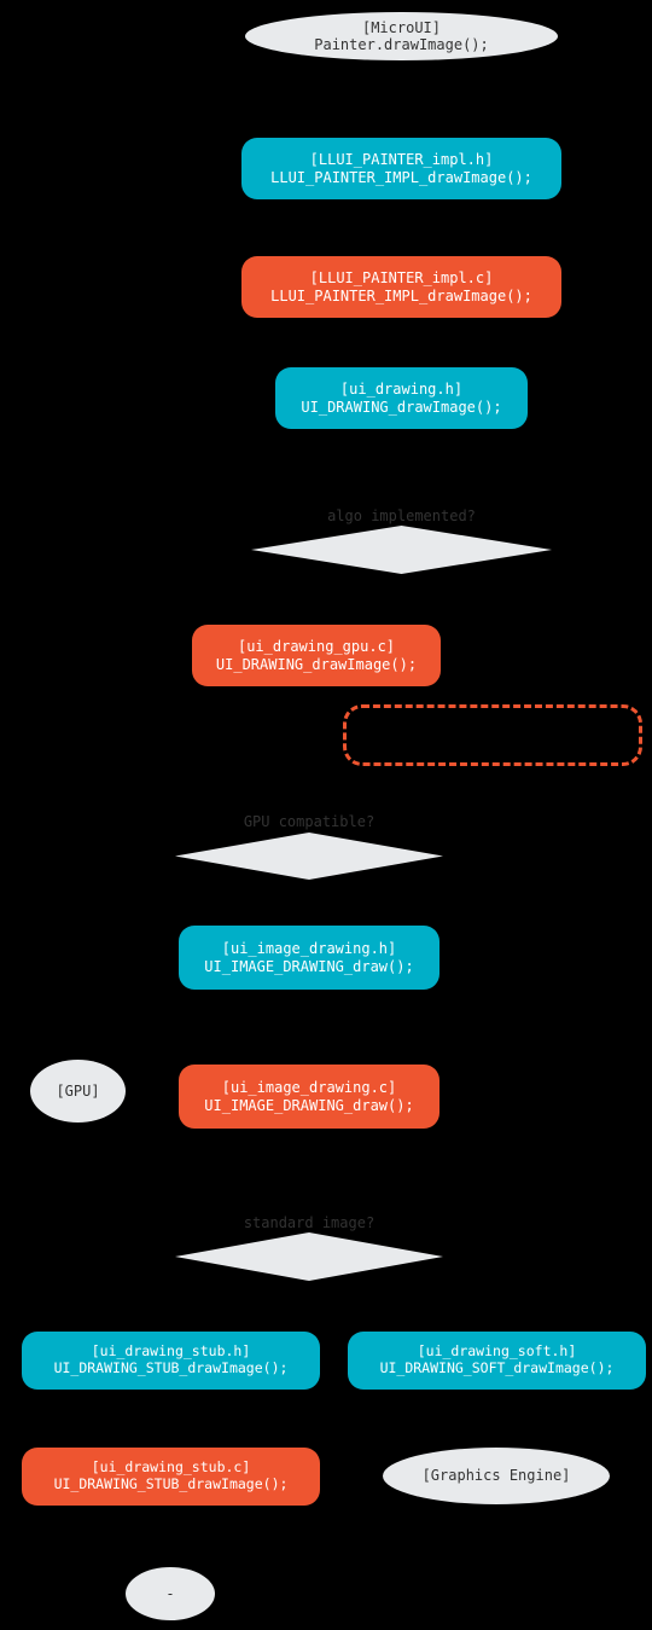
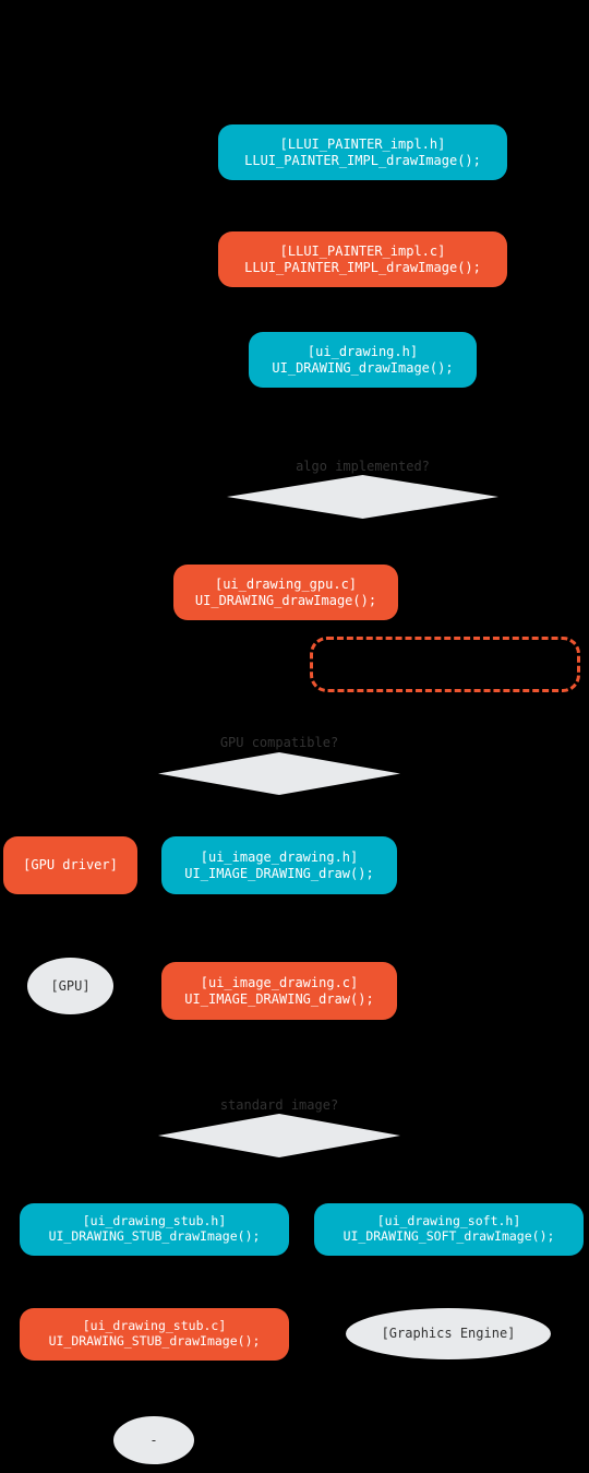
- [MicroUI]
- Painter.drawImage();
  [LLUI_PAINTER_impl.h]
  LLUI_PAINTER_IMPL_drawImage();
  [LLUI_PAINTER_impl.c]
  LLUI_PAINTER_IMPL_drawImage();
  [ui_drawing.h]
  UI_DRAWING_drawImage();
  algo implemented?
  [ui_drawing_gpu.c]
  UI_DRAWING_drawImage();
  GPU compatible?
+ [GPU driver]
  [ui_image_drawing.h]
  UI_IMAGE_DRAWING_draw();
  [GPU]
  [ui_image_drawing.c]
  UI_IMAGE_DRAWING_draw();
  standard image?
  [ui_drawing_stub.h]
  UI_DRAWING_STUB_drawImage();
  [ui_drawing_soft.h]
  UI_DRAWING_SOFT_drawImage();
  [ui_drawing_stub.c]
  UI_DRAWING_STUB_drawImage();
  [Graphics Engine]
  -
